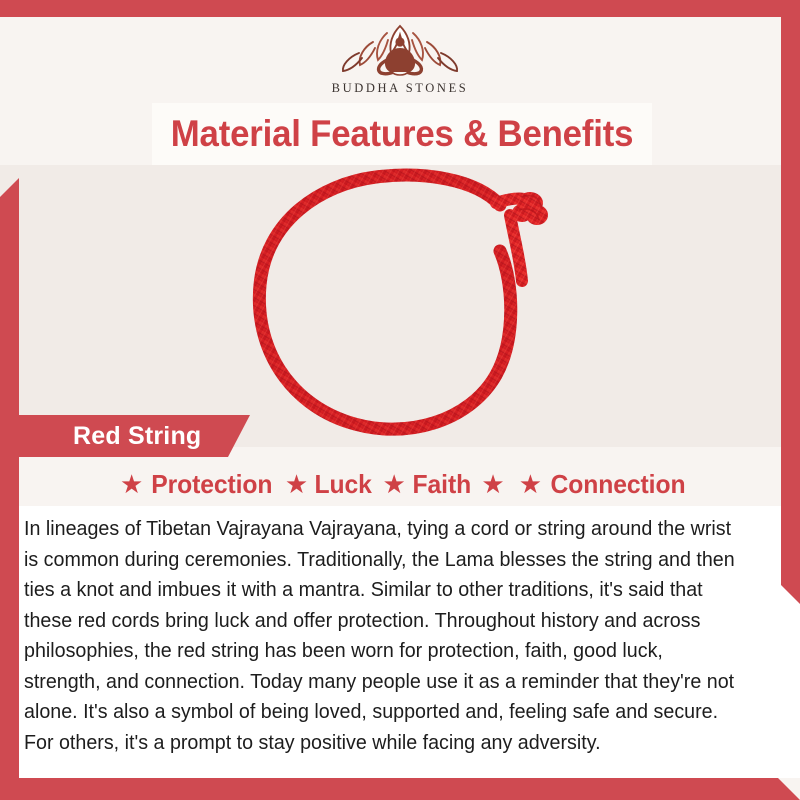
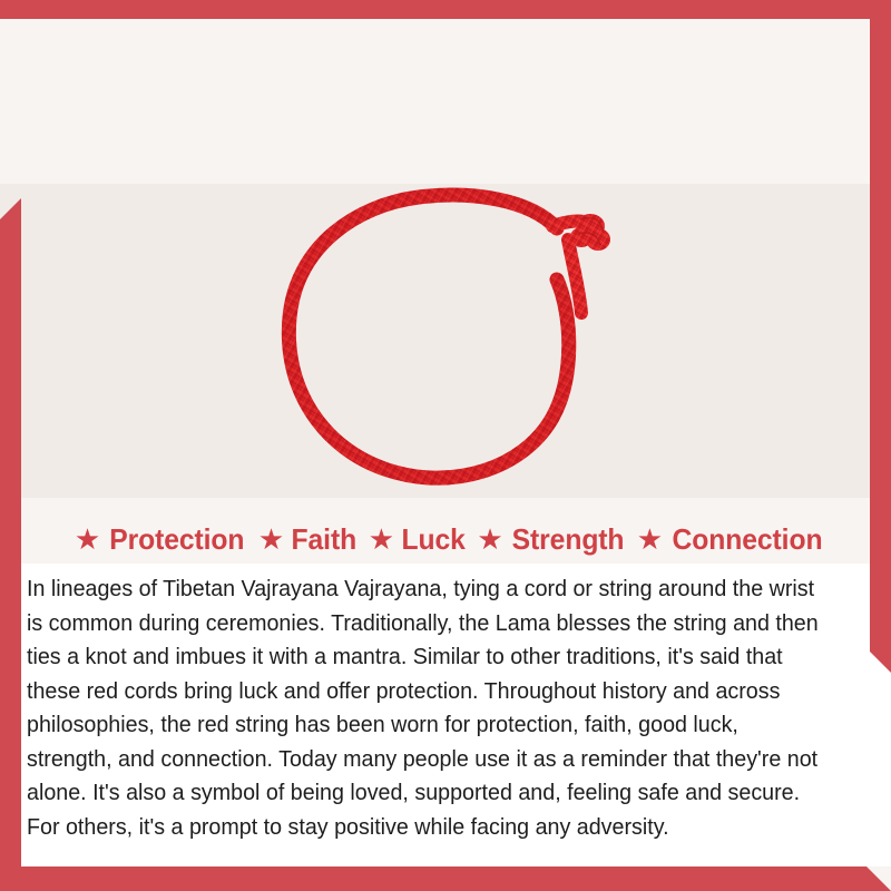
- BUDDHA STONES
- Material Features & Benefits
- Red String
  ★
  Protection
  ★
- Luck
+ Faith
  ★
- Faith
+ Luck
  ★
+ Strength
  ★
  Connection
  In lineages of Tibetan Vajrayana Vajrayana, tying a cord or string around the wrist is common during ceremonies. Traditionally, the Lama blesses the string and then ties a knot and imbues it with a mantra. Similar to other traditions, it's said that these red cords bring luck and offer protection. Throughout history and across philosophies, the red string has been worn for protection, faith, good luck, strength, and connection. Today many people use it as a reminder that they're not alone. It's also a symbol of being loved, supported and, feeling safe and secure. For others, it's a prompt to stay positive while facing any adversity.
